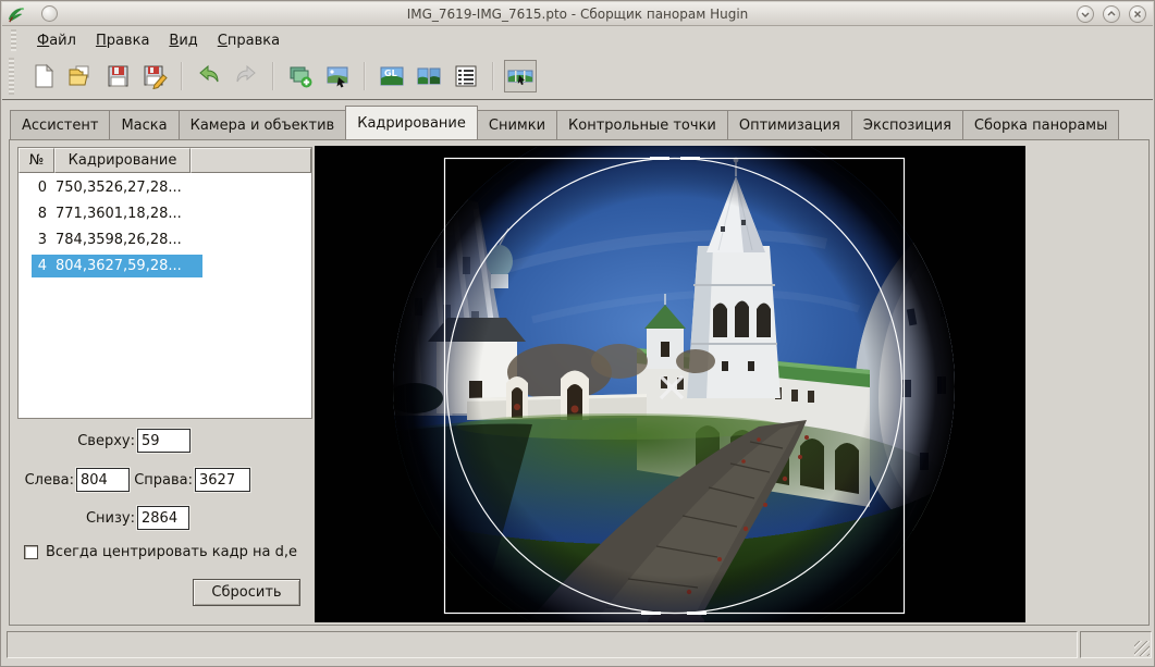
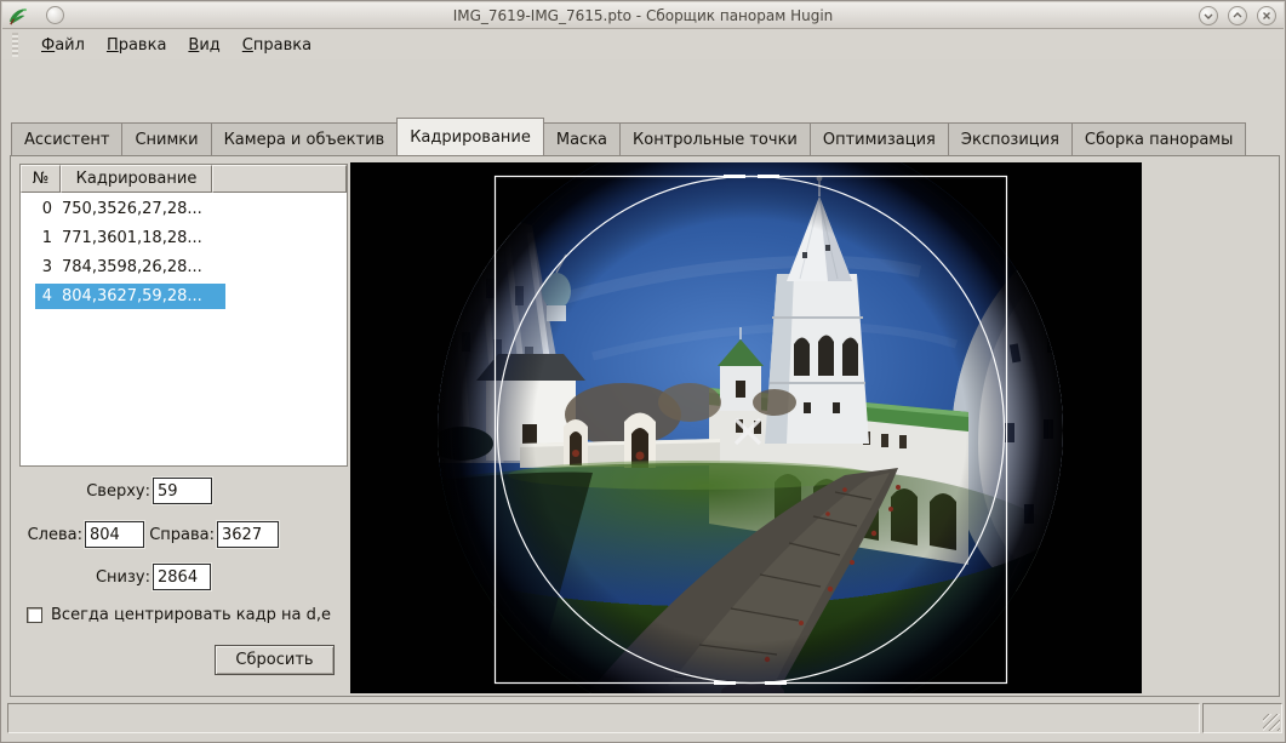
  IMG_7619-IMG_7615.pto - Сборщик панорам Hugin
  Файл
  Правка
  Вид
  Справка
- GL
  Ассистент
- Маска
+ Снимки
  Камера и объектив
  Кадрирование
- Снимки
+ Маска
  Контрольные точки
  Оптимизация
  Экспозиция
  Сборка панорамы
  №
  Кадрирование
  0
  750,3526,27,28...
- 8
+ 1
  771,3601,18,28...
  3
  784,3598,26,28...
  4
  804,3627,59,28...
  Сверху:
  59
  Слева:
  804
  Справа:
  3627
  Снизу:
  2864
  Всегда центрировать кадр на d,e
  Сбросить
